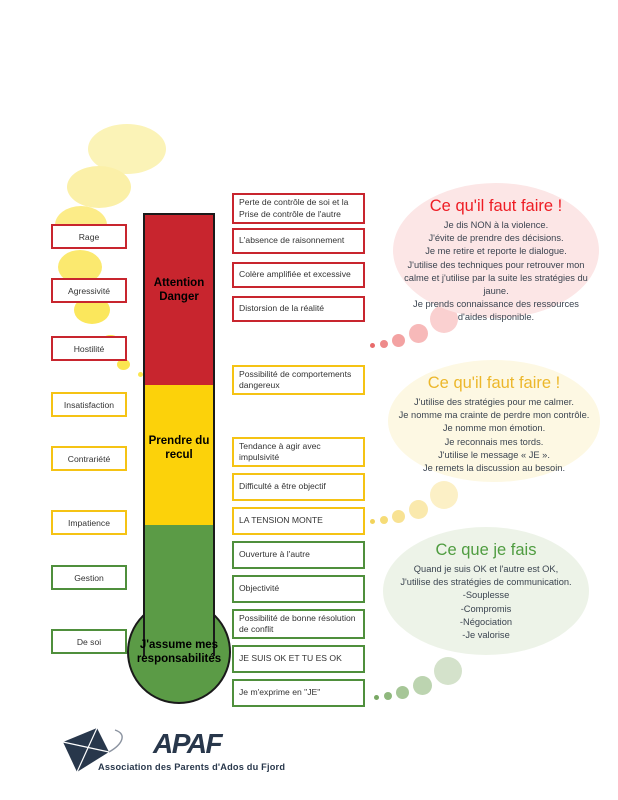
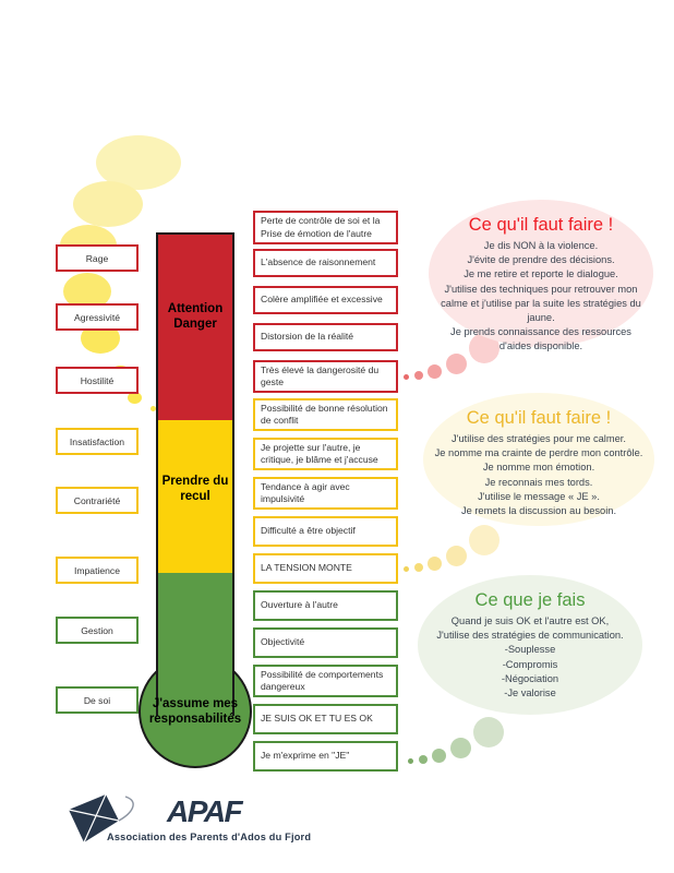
  Attention Danger
  Prendre du recul
  J'assume mes responsabilités
  Rage
  Agressivité
  Hostilité
  Insatisfaction
  Contrariété
  Impatience
  Gestion
  De soi
- Perte de contrôle de soi et la Prise de contrôle de l'autre
+ Perte de contrôle de soi et la Prise de émotion de l'autre
  L'absence de raisonnement
  Colère amplifiée et excessive
  Distorsion de la réalité
+ Très élevé la dangerosité du geste
- Possibilité de comportements dangereux
+ Possibilité de bonne résolution de conflit
+ Je projette sur l'autre, je critique, je blâme et j'accuse
  Tendance à agir avec impulsivité
  Difficulté a être objectif
  LA TENSION MONTE
  Ouverture à l'autre
  Objectivité
- Possibilité de bonne résolution de conflit
+ Possibilité de comportements dangereux
  JE SUIS OK ET TU ES OK
  Je m'exprime en "JE"
  Ce qu'il faut faire !
  Je dis NON à la violence.
  J'évite de prendre des décisions.
  Je me retire et reporte le dialogue.
  J'utilise des techniques pour retrouver mon calme et j'utilise par la suite les stratégies du jaune.
  Je prends connaissance des ressources d'aides disponible.
  Ce qu'il faut faire !
  J'utilise des stratégies pour me calmer.
  Je nomme ma crainte de perdre mon contrôle.
  Je nomme mon émotion.
  Je reconnais mes tords.
  J'utilise le message « JE ».
  Je remets la discussion au besoin.
  Ce que je fais
  Quand je suis OK et l'autre est OK,
  J'utilise des stratégies de communication.
  -Souplesse
  -Compromis
  -Négociation
  -Je valorise
  APAF
  Association des Parents d'Ados du Fjord
